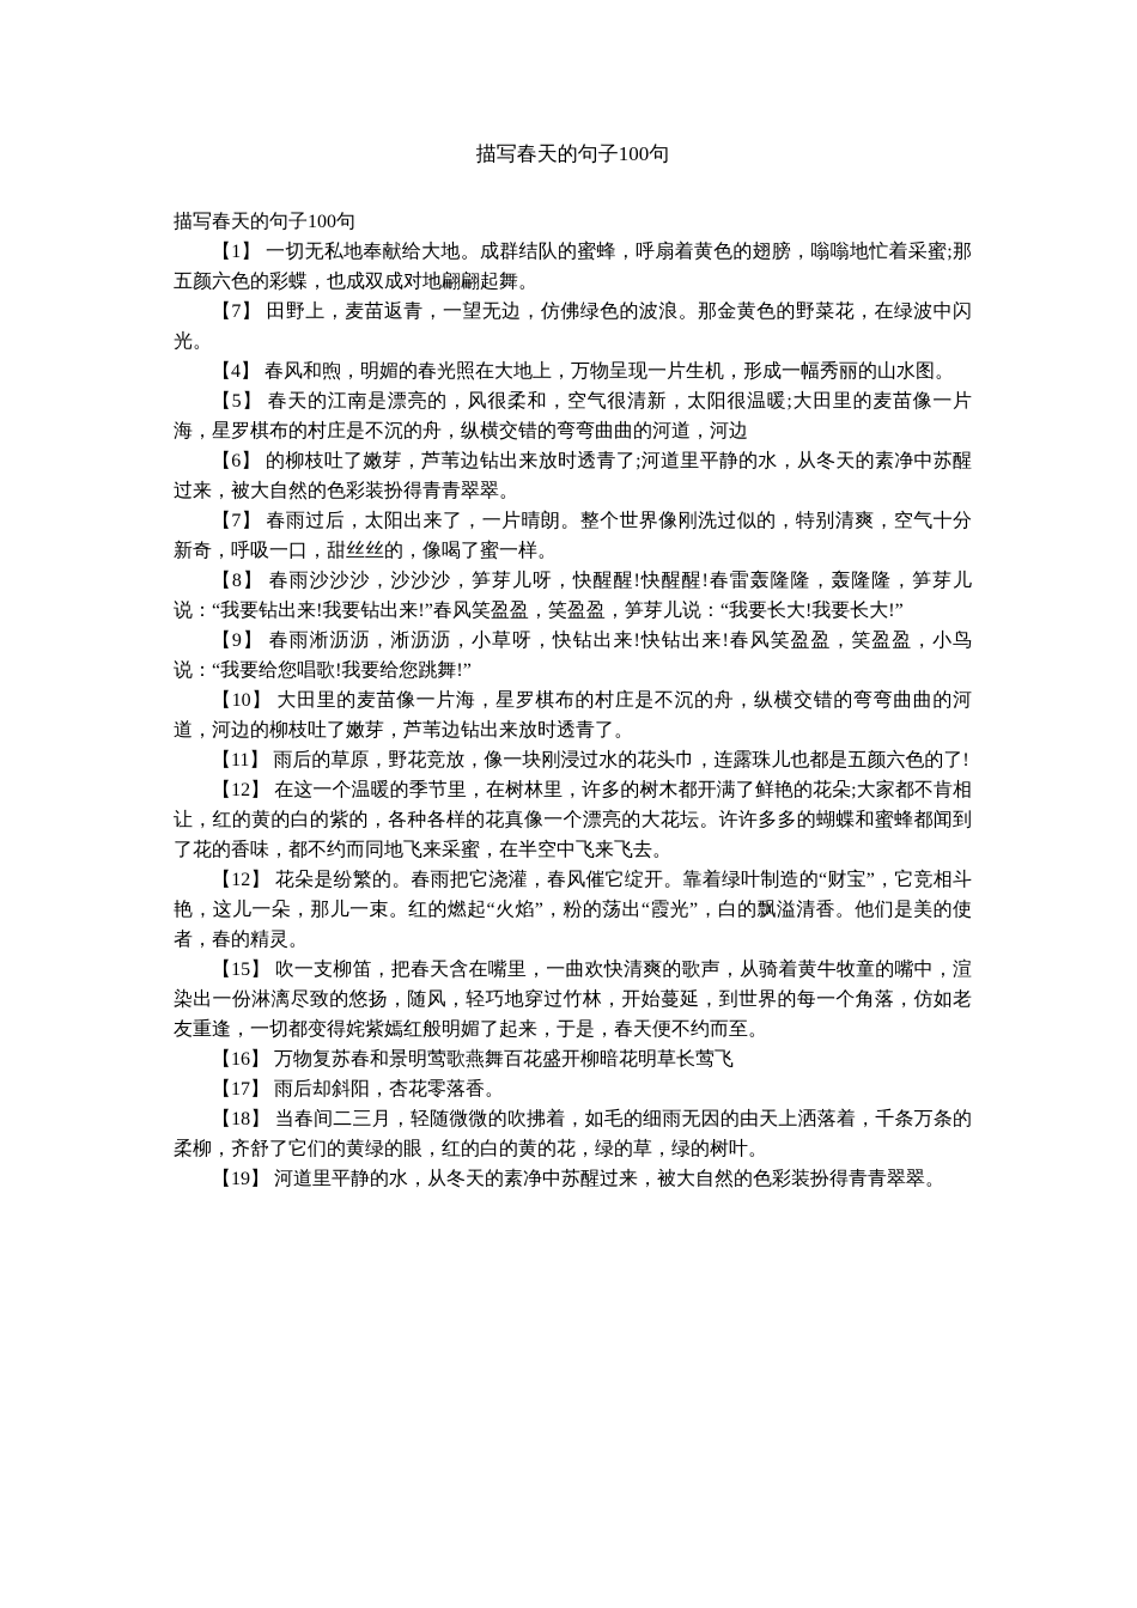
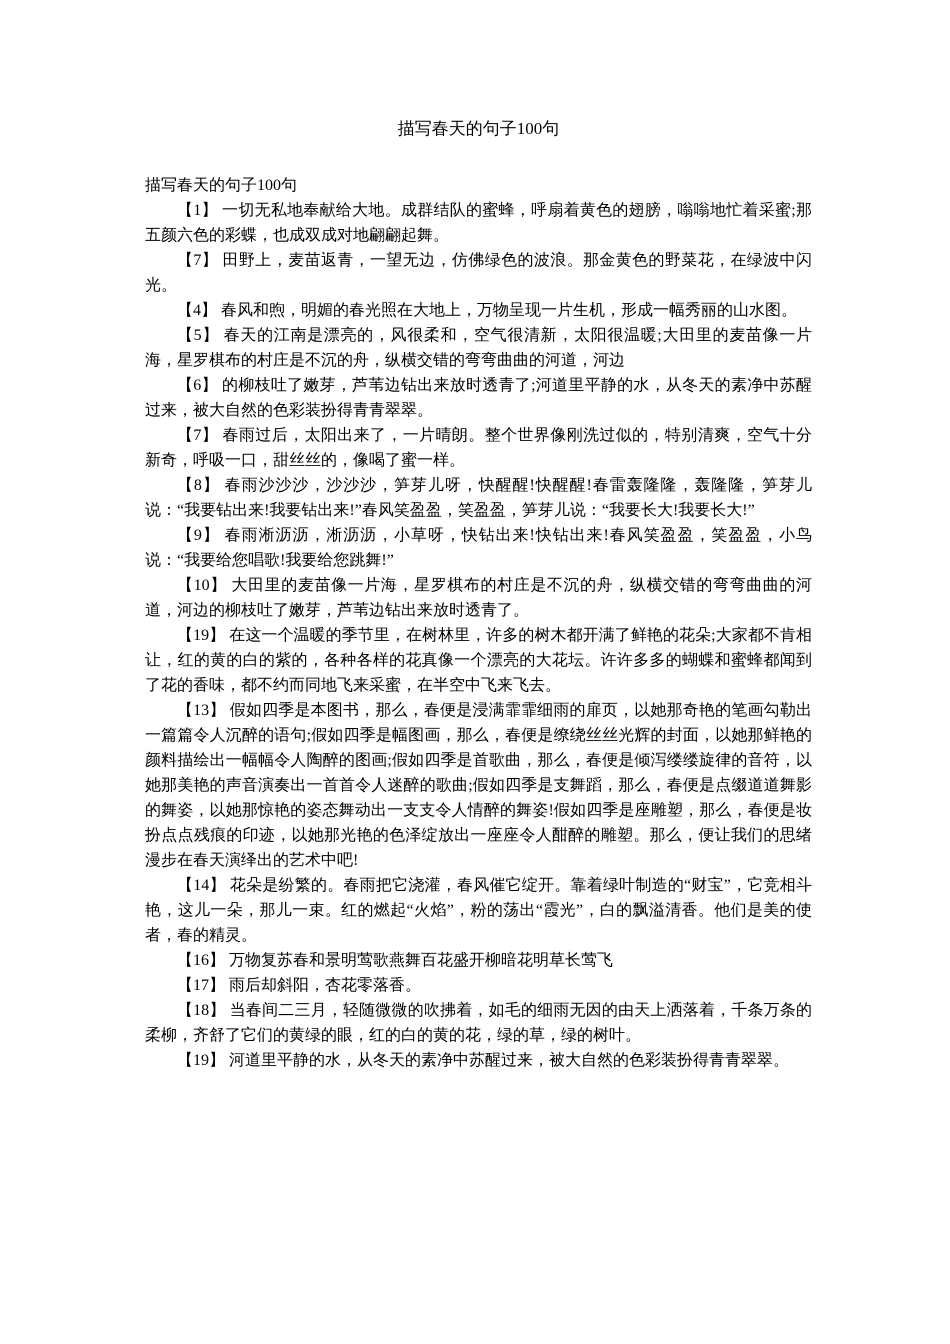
  描写春天的句子100句
  描写春天的句子100句
  【1】 一切无私地奉献给大地。成群结队的蜜蜂，呼扇着黄色的翅膀，嗡嗡地忙着采蜜;那五颜六色的彩蝶，也成双成对地翩翩起舞。
  【7】 田野上，麦苗返青，一望无边，仿佛绿色的波浪。那金黄色的野菜花，在绿波中闪光。
  【4】 春风和煦，明媚的春光照在大地上，万物呈现一片生机，形成一幅秀丽的山水图。
  【5】 春天的江南是漂亮的，风很柔和，空气很清新，太阳很温暖;大田里的麦苗像一片海，星罗棋布的村庄是不沉的舟，纵横交错的弯弯曲曲的河道，河边
  【6】 的柳枝吐了嫩芽，芦苇边钻出来放时透青了;河道里平静的水，从冬天的素净中苏醒过来，被大自然的色彩装扮得青青翠翠。
  【7】 春雨过后，太阳出来了，一片晴朗。整个世界像刚洗过似的，特别清爽，空气十分新奇，呼吸一口，甜丝丝的，像喝了蜜一样。
  【8】 春雨沙沙沙，沙沙沙，笋芽儿呀，快醒醒!快醒醒!春雷轰隆隆，轰隆隆，笋芽儿说：“我要钻出来!我要钻出来!”春风笑盈盈，笑盈盈，笋芽儿说：“我要长大!我要长大!”
  【9】 春雨淅沥沥，淅沥沥，小草呀，快钻出来!快钻出来!春风笑盈盈，笑盈盈，小鸟说：“我要给您唱歌!我要给您跳舞!”
  【10】 大田里的麦苗像一片海，星罗棋布的村庄是不沉的舟，纵横交错的弯弯曲曲的河道，河边的柳枝吐了嫩芽，芦苇边钻出来放时透青了。
- 【11】 雨后的草原，野花竞放，像一块刚浸过水的花头巾，连露珠儿也都是五颜六色的了!
- 【12】 在这一个温暖的季节里，在树林里，许多的树木都开满了鲜艳的花朵;大家都不肯相让，红的黄的白的紫的，各种各样的花真像一个漂亮的大花坛。许许多多的蝴蝶和蜜蜂都闻到了花的香味，都不约而同地飞来采蜜，在半空中飞来飞去。
+ 【19】 在这一个温暖的季节里，在树林里，许多的树木都开满了鲜艳的花朵;大家都不肯相让，红的黄的白的紫的，各种各样的花真像一个漂亮的大花坛。许许多多的蝴蝶和蜜蜂都闻到了花的香味，都不约而同地飞来采蜜，在半空中飞来飞去。
+ 【13】 假如四季是本图书，那么，春便是浸满霏霏细雨的扉页，以她那奇艳的笔画勾勒出一篇篇令人沉醉的语句;假如四季是幅图画，那么，春便是缭绕丝丝光辉的封面，以她那鲜艳的颜料描绘出一幅幅令人陶醉的图画;假如四季是首歌曲，那么，春便是倾泻缕缕旋律的音符，以她那美艳的声音演奏出一首首令人迷醉的歌曲;假如四季是支舞蹈，那么，春便是点缀道道舞影的舞姿，以她那惊艳的姿态舞动出一支支令人情醉的舞姿!假如四季是座雕塑，那么，春便是妆扮点点残痕的印迹，以她那光艳的色泽绽放出一座座令人酣醉的雕塑。那么，便让我们的思绪漫步在春天演绎出的艺术中吧!
- 【12】 花朵是纷繁的。春雨把它浇灌，春风催它绽开。靠着绿叶制造的“财宝”，它竞相斗艳，这儿一朵，那儿一束。红的燃起“火焰”，粉的荡出“霞光”，白的飘溢清香。他们是美的使者，春的精灵。
+ 【14】 花朵是纷繁的。春雨把它浇灌，春风催它绽开。靠着绿叶制造的“财宝”，它竞相斗艳，这儿一朵，那儿一束。红的燃起“火焰”，粉的荡出“霞光”，白的飘溢清香。他们是美的使者，春的精灵。
- 【15】 吹一支柳笛，把春天含在嘴里，一曲欢快清爽的歌声，从骑着黄牛牧童的嘴中，渲染出一份淋漓尽致的悠扬，随风，轻巧地穿过竹林，开始蔓延，到世界的每一个角落，仿如老友重逢，一切都变得姹紫嫣红般明媚了起来，于是，春天便不约而至。
  【16】 万物复苏春和景明莺歌燕舞百花盛开柳暗花明草长莺飞
  【17】 雨后却斜阳，杏花零落香。
  【18】 当春间二三月，轻随微微的吹拂着，如毛的细雨无因的由天上洒落着，千条万条的柔柳，齐舒了它们的黄绿的眼，红的白的黄的花，绿的草，绿的树叶。
  【19】 河道里平静的水，从冬天的素净中苏醒过来，被大自然的色彩装扮得青青翠翠。
